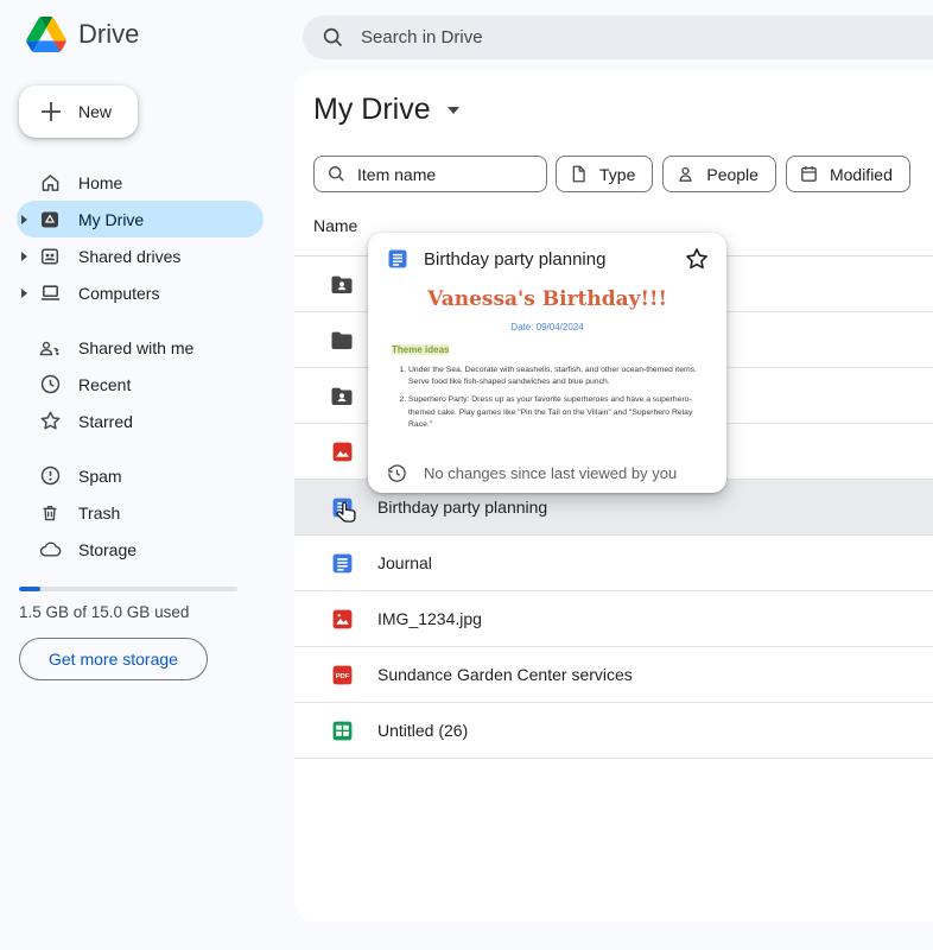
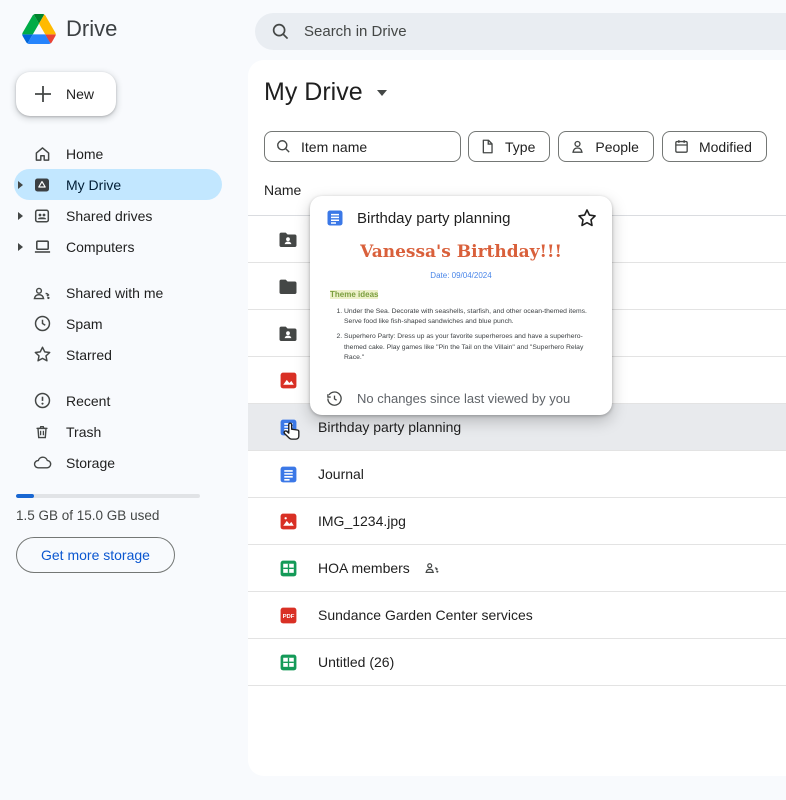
  Drive
  New
  Home
  My Drive
  Shared drives
  Computers
  Shared with me
- Recent
+ Spam
  Starred
- Spam
+ Recent
  Trash
  Storage
  1.5 GB of 15.0 GB used
  Get more storage
  Search in Drive
  My Drive
  Item name
  Type
  People
  Modified
  Name
  Birthday party planning
  Journal
  IMG_1234.jpg
+ HOA members
  Sundance Garden Center services
  Untitled (26)
  Birthday party planning
  Vanessa's Birthday!!!
  Date: 09/04/2024
  Theme ideas
  No changes since last viewed by you
